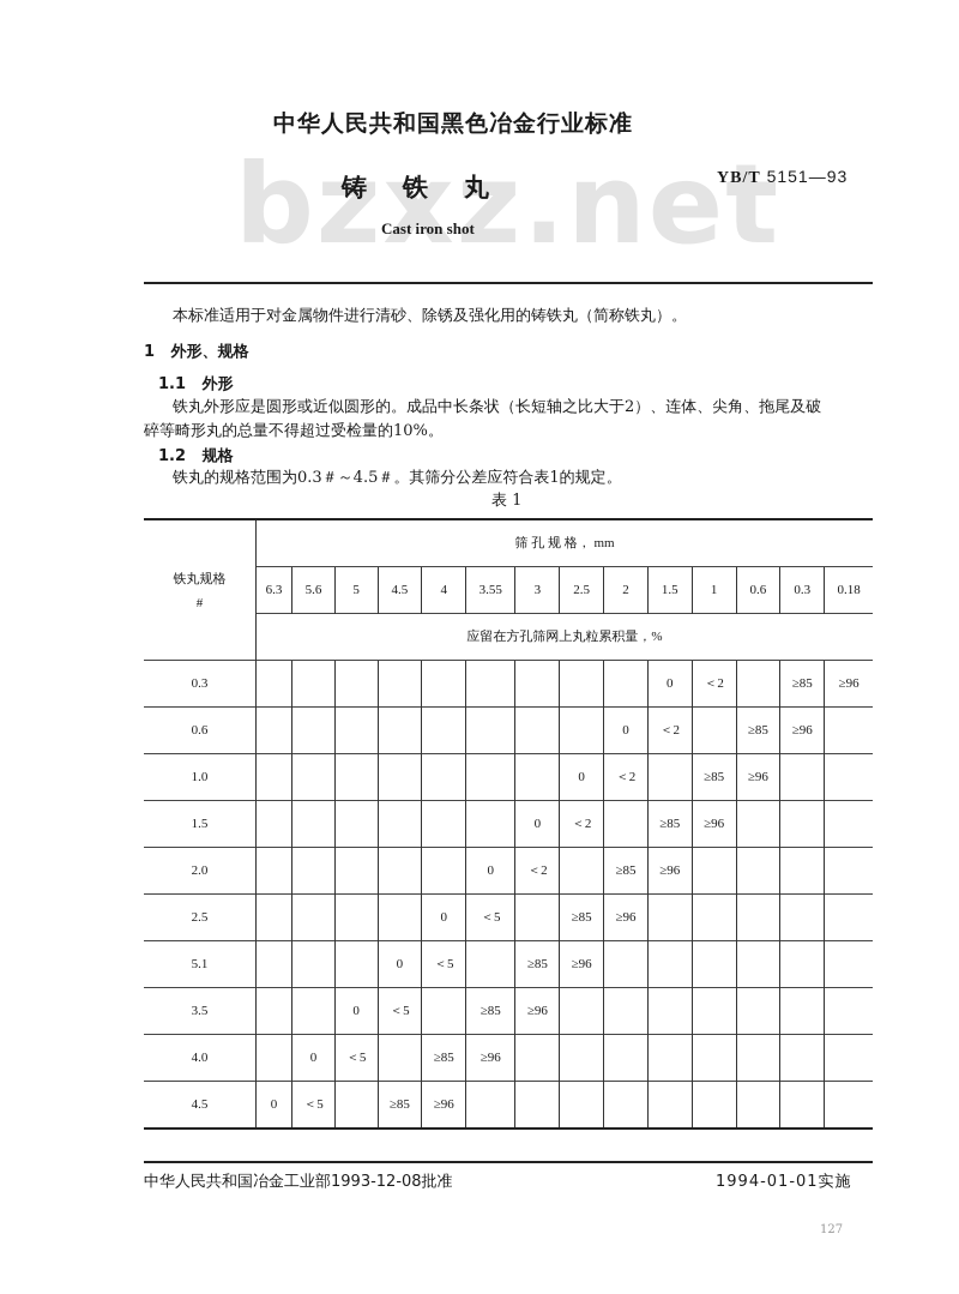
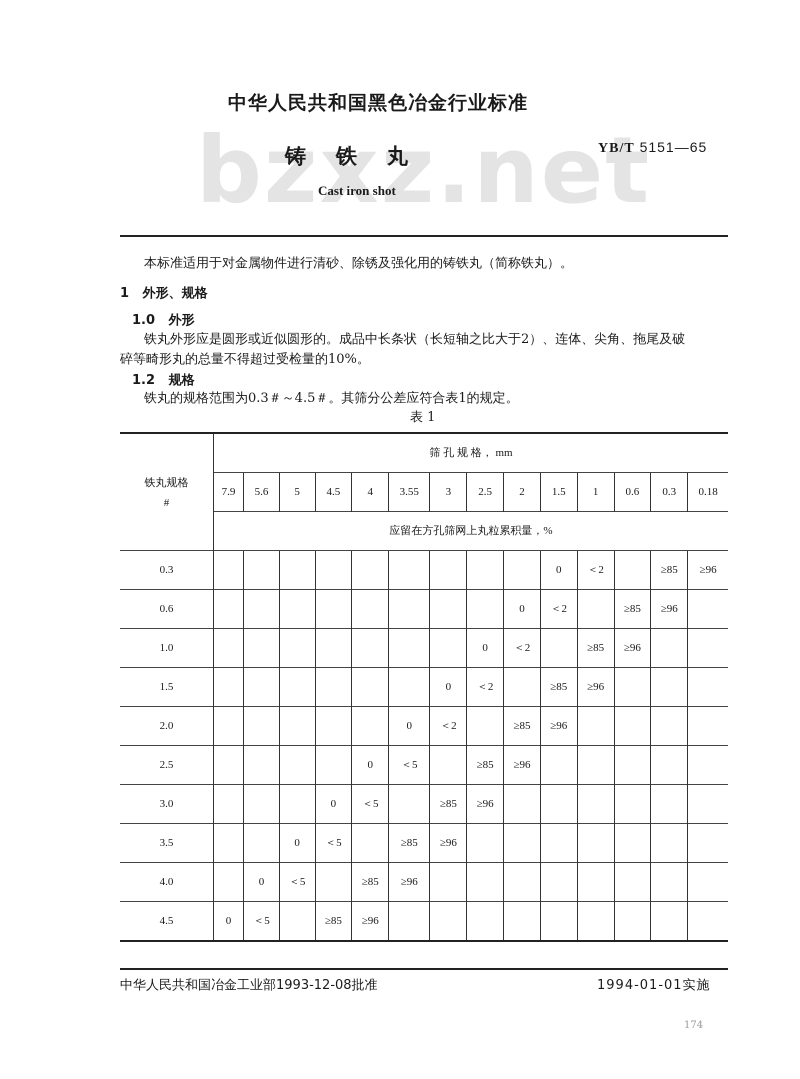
  bzxz.net
  中华人民共和国黑色冶金行业标准
- YB/T 5151—93
+ YB/T 5151—65
  铸铁丸
  Cast iron shot
  本标准适用于对金属物件进行清砂、除锈及强化用的铸铁丸（简称铁丸）。
  1 外形、规格
- 1.1 外形
+ 1.0 外形
  铁丸外形应是圆形或近似圆形的。成品中长条状（长短轴之比大于2）、连体、尖角、拖尾及破
  碎等畸形丸的总量不得超过受检量的10%。
  1.2 规格
  铁丸的规格范围为0.3＃～4.5＃。其筛分公差应符合表1的规定。
  表 1
  铁丸规格 #	筛 孔 规 格， mm
- 6.3	5.6	5	4.5	4	3.55	3	2.5	2	1.5	1	0.6	0.3	0.18
+ 7.9	5.6	5	4.5	4	3.55	3	2.5	2	1.5	1	0.6	0.3	0.18
  应留在方孔筛网上丸粒累积量，%
  0.3										0	＜2		≥85	≥96
  0.6									0	＜2		≥85	≥96
  1.0								0	＜2		≥85	≥96
  1.5							0	＜2		≥85	≥96
  2.0						0	＜2		≥85	≥96
  2.5					0	＜5		≥85	≥96
- 5.1				0	＜5		≥85	≥96
+ 3.0				0	＜5		≥85	≥96
  3.5			0	＜5		≥85	≥96
  4.0		0	＜5		≥85	≥96
  4.5	0	＜5		≥85	≥96
  中华人民共和国冶金工业部1993-12-08批准
  1994-01-01实施
- 127
+ 174
